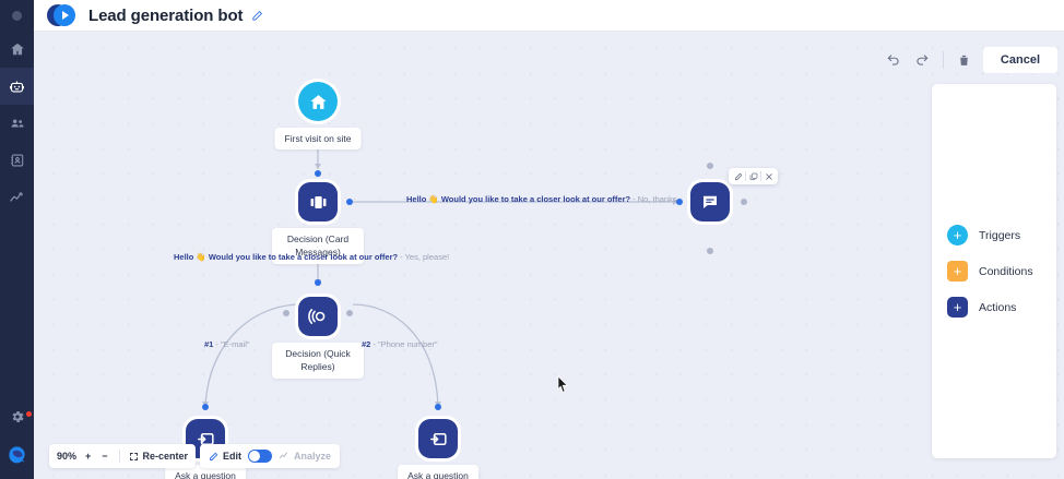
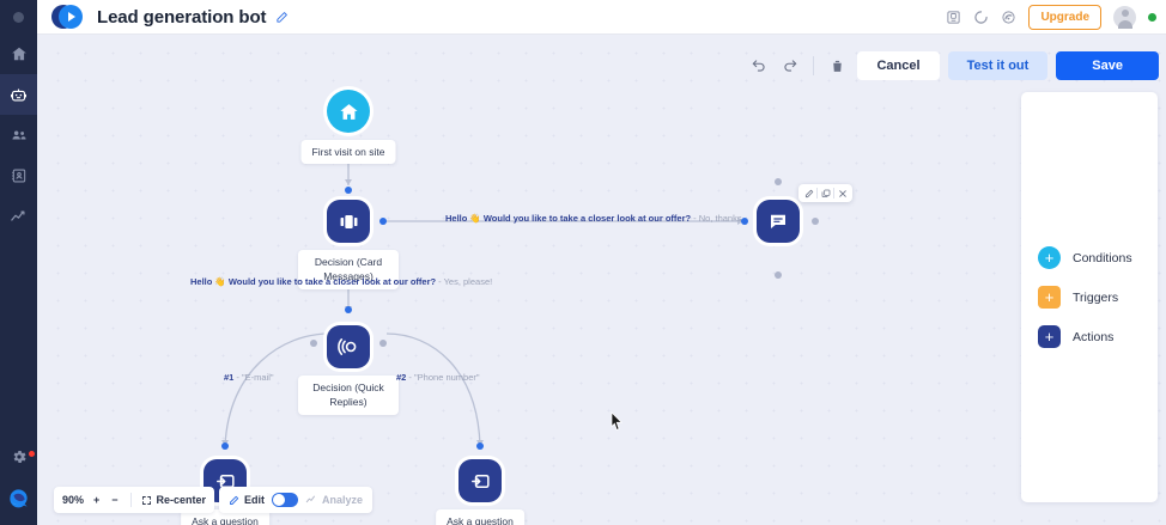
  Lead generation bot
+ Upgrade
  Cancel
+ Test it out
+ Save
  +
- Triggers
+ Conditions
  +
- Conditions
+ Triggers
  +
  Actions
  First visit on site
  Decision (Card Messages)
  Hello 👋 Would you like to take a closer look at our offer? - No, thanks
  Hello 👋 Would you like to take a closer look at our offer? - Yes, please!
  Decision (Quick Replies)
  #1 - "E-mail"
  #2 - "Phone number"
  Ask a question
  Ask a question
  90%
  +
  −
  Re-center
  Edit
  Analyze
